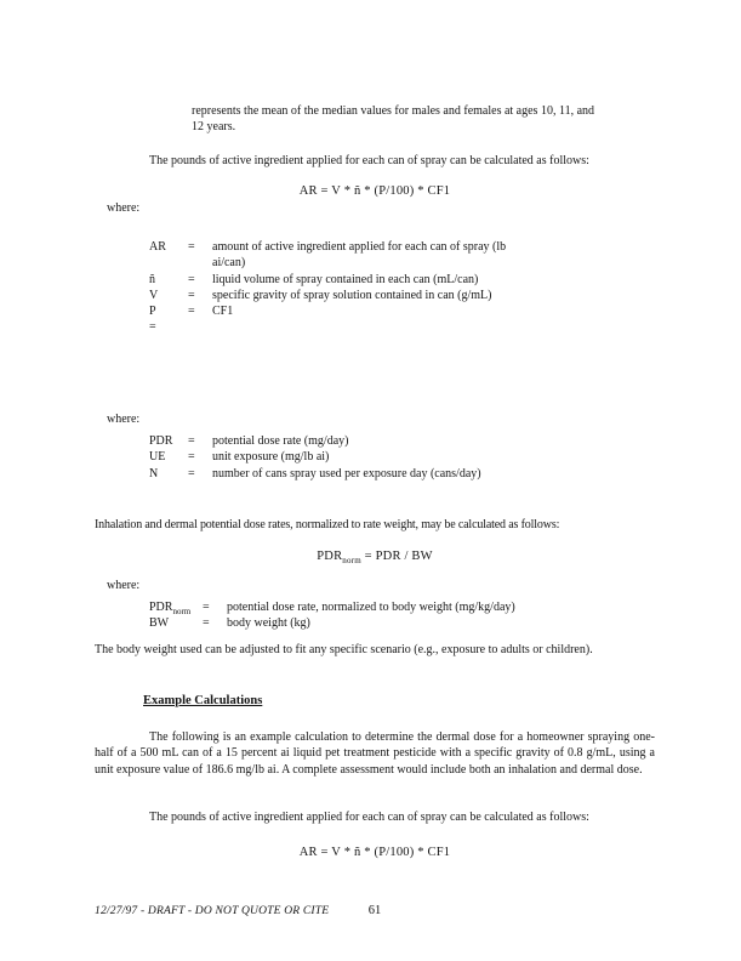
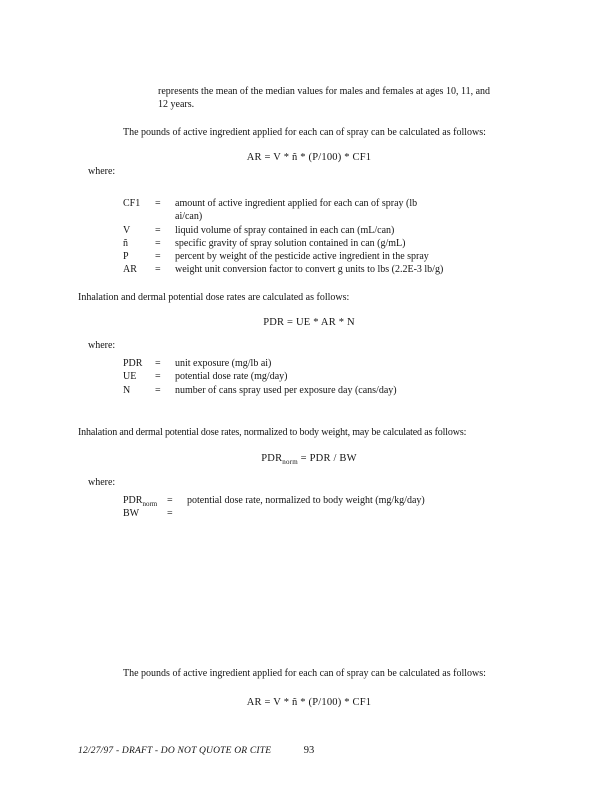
  represents the mean of the median values for males and females at ages 10, 11, and
  12 years.
  The pounds of active ingredient applied for each can of spray can be calculated as follows:
  AR = V * ñ * (P/100) * CF1
  where:
- AR
+ CF1
  =
  amount of active ingredient applied for each can of spray (lb
  ai/can)
- ñ
+ V
  =
  liquid volume of spray contained in each can (mL/can)
- V
+ ñ
  =
  specific gravity of spray solution contained in can (g/mL)
  P
  =
+ percent by weight of the pesticide active ingredient in the spray
- CF1
+ AR
  =
+ weight unit conversion factor to convert g units to lbs (2.2E-3 lb/g)
+ Inhalation and dermal potential dose rates are calculated as follows:
+ PDR = UE * AR * N
  where:
  PDR
  =
- potential dose rate (mg/day)
+ unit exposure (mg/lb ai)
  UE
  =
- unit exposure (mg/lb ai)
+ potential dose rate (mg/day)
  N
  =
  number of cans spray used per exposure day (cans/day)
- Inhalation and dermal potential dose rates, normalized to rate weight, may be calculated as follows:
+ Inhalation and dermal potential dose rates, normalized to body weight, may be calculated as follows:
  PDRnorm = PDR / BW
  where:
  PDRnorm
  =
  potential dose rate, normalized to body weight (mg/kg/day)
  BW
  =
- body weight (kg)
- The body weight used can be adjusted to fit any specific scenario (e.g., exposure to adults or children).
- Example Calculations
- The following is an example calculation to determine the dermal dose for a homeowner spraying one-half of a 500 mL can of a 15 percent ai liquid pet treatment pesticide with a specific gravity of 0.8 g/mL, using a unit exposure value of 186.6 mg/lb ai. A complete assessment would include both an inhalation and dermal dose.
  The pounds of active ingredient applied for each can of spray can be calculated as follows:
  AR = V * ñ * (P/100) * CF1
  12/27/97 - DRAFT - DO NOT QUOTE OR CITE
- 61
+ 93
